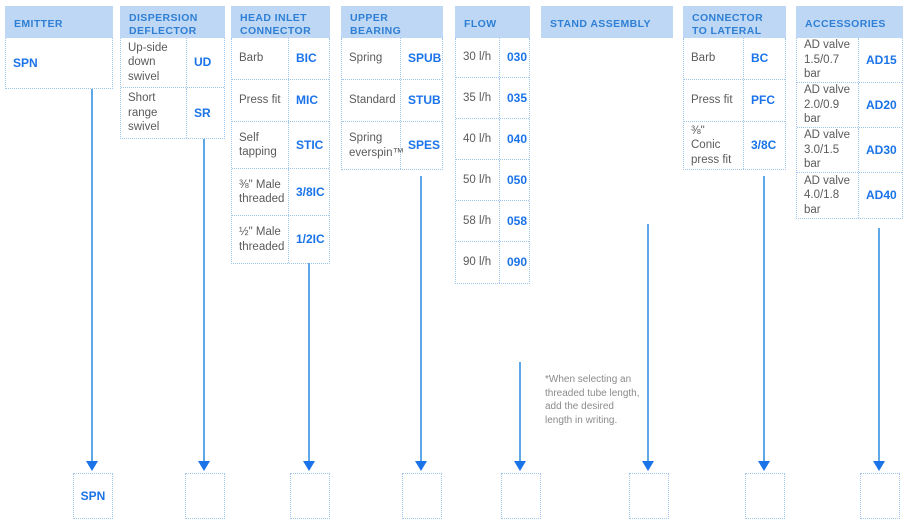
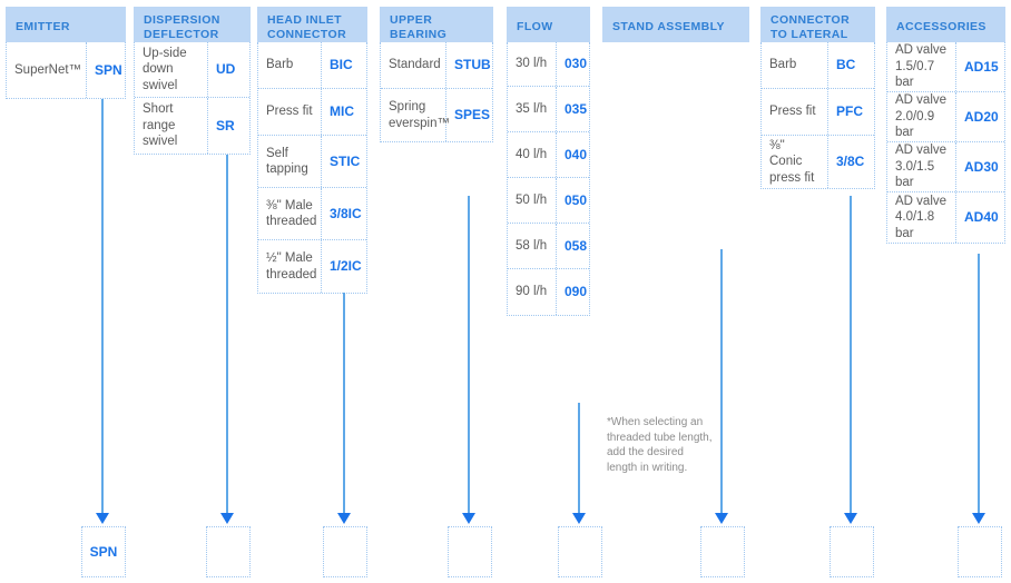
  EMITTER
+ SuperNet™
  SPN
  DISPERSION DEFLECTOR
  Up-side down swivel
  UD
  Short range swivel
  SR
  HEAD INLET CONNECTOR
  Barb
  BIC
  Press fit
  MIC
  Self tapping
  STIC
  ⅜" Male threaded
  3/8IC
  ½" Male threaded
  1/2IC
  UPPER BEARING
- Spring
- SPUB
  Standard
  STUB
  Spring everspin™
  SPES
  FLOW
  30 l/h
  030
  35 l/h
  035
  40 l/h
  040
  50 l/h
  050
  58 l/h
  058
  90 l/h
  090
  STAND ASSEMBLY
  CONNECTOR TO LATERAL
  Barb
  BC
  Press fit
  PFC
  ⅜" Conic press fit
  3/8C
  ACCESSORIES
  AD valve 1.5/0.7 bar
  AD15
  AD valve 2.0/0.9 bar
  AD20
  AD valve 3.0/1.5 bar
  AD30
  AD valve 4.0/1.8 bar
  AD40
  SPN
  *When selecting an threaded tube length, add the desired length in writing.
